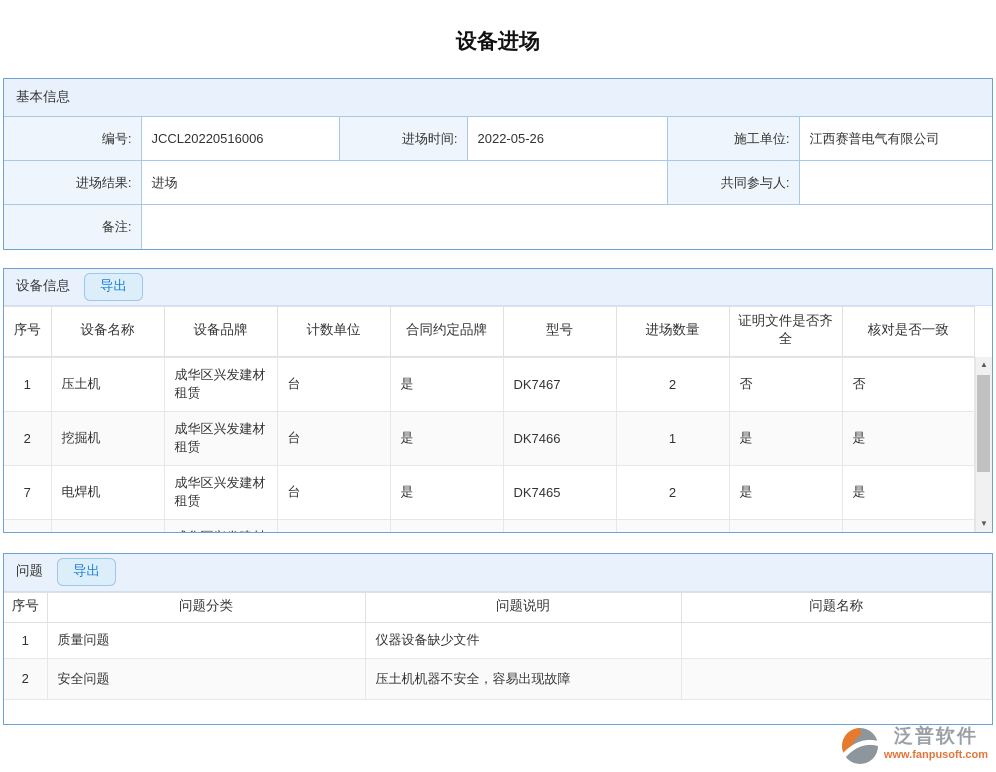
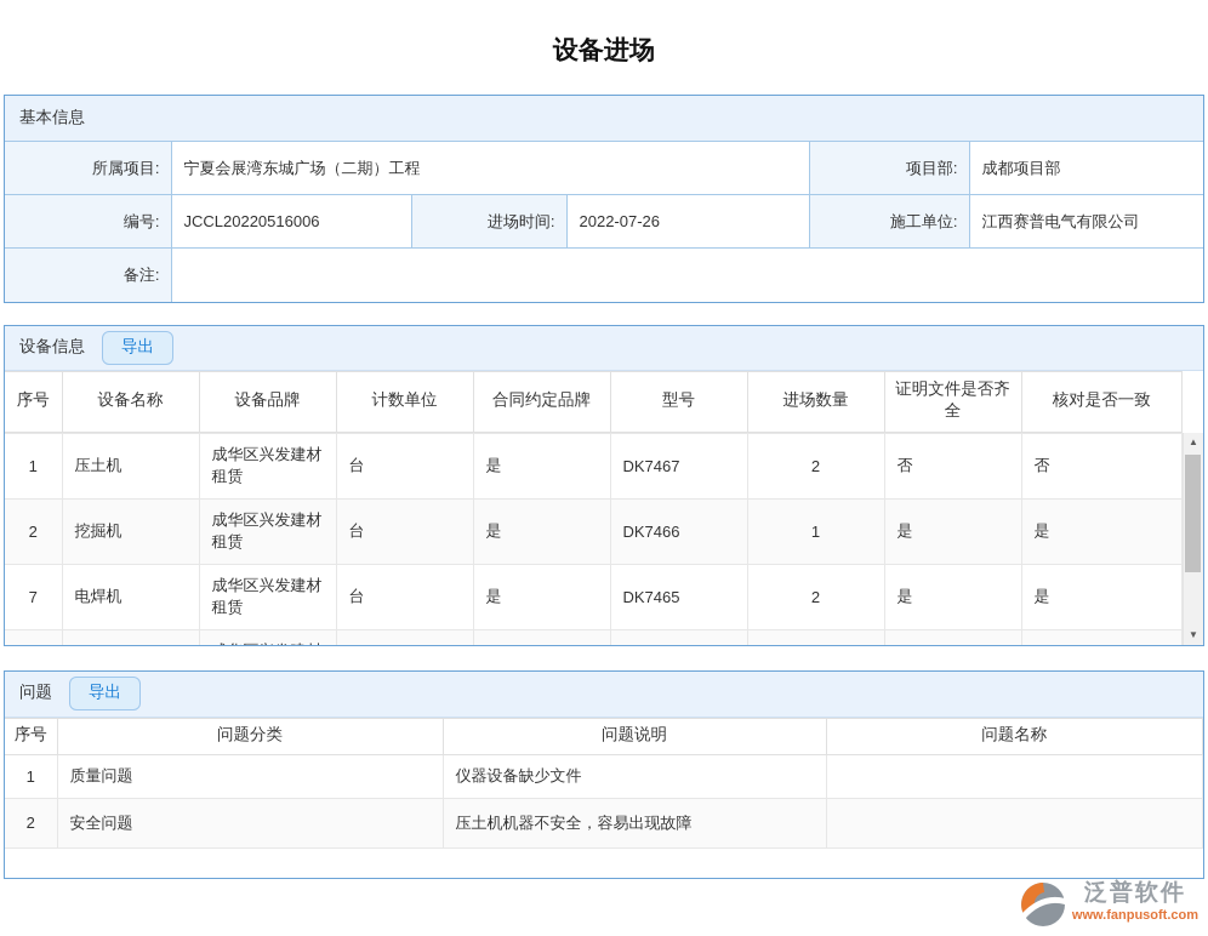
  设备进场
  基本信息
+ 所属项目:	宁夏会展湾东城广场（二期）工程	项目部:	成都项目部
- 编号:	JCCL20220516006	进场时间:	2022-05-26	施工单位:	江西赛普电气有限公司
+ 编号:	JCCL20220516006	进场时间:	2022-07-26	施工单位:	江西赛普电气有限公司
- 进场结果:	进场	共同参与人:
  备注:
  设备信息
  导出
  序号	设备名称	设备品牌	计数单位	合同约定品牌	型号	进场数量	证明文件是否齐全	核对是否一致
  1	压土机	成华区兴发建材租赁	台	是	DK7467	2	否	否
  2	挖掘机	成华区兴发建材租赁	台	是	DK7466	1	是	是
  7	电焊机	成华区兴发建材租赁	台	是	DK7465	2	是	是
  ▲
  ▼
  问题
  导出
  序号	问题分类	问题说明	问题名称
  1	质量问题	仪器设备缺少文件
  2	安全问题	压土机机器不安全，容易出现故障
  泛普软件
  www.fanpusoft.com
